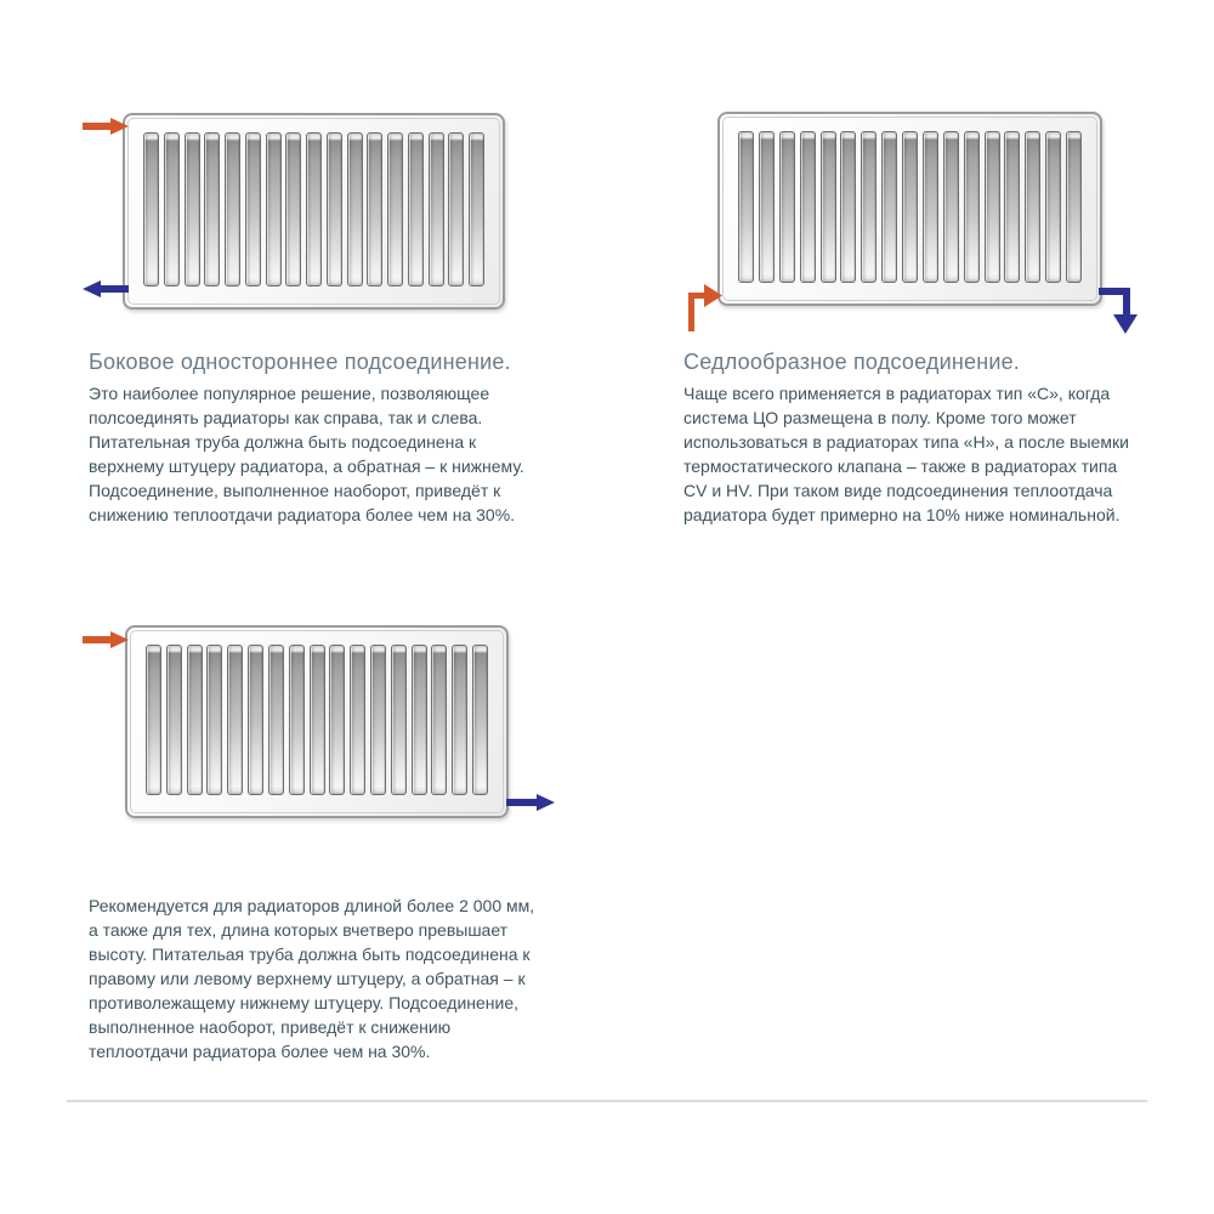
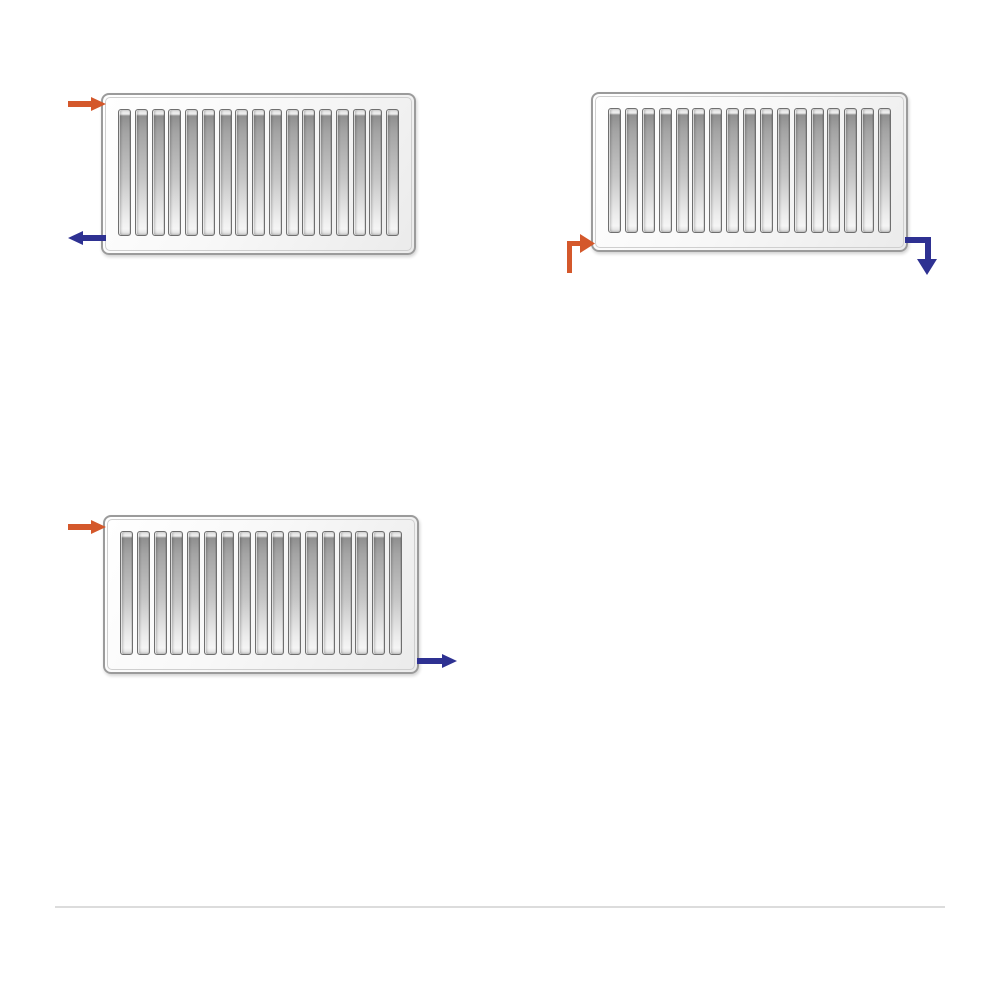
- Боковое одностороннее подсоединение.
- Это наиболее популярное решение, позволяющее полсоединять радиаторы как справа, так и слева. Питательная труба должна быть подсоединена к верхнему штуцеру радиатора, а обратная – к нижнему. Подсоединение, выполненное наоборот, приведёт к снижению теплоотдачи радиатора более чем на 30%.
- Седлообразное подсоединение.
- Чаще всего применяется в радиаторах тип «С», когда система ЦО размещена в полу. Кроме того может использоваться в радиаторах типа «Н», а после выемки термостатического клапана – также в радиаторах типа CV и HV. При таком виде подсоединения теплоотдача радиатора будет примерно на 10% ниже номинальной.
- Рекомендуется для радиаторов длиной более 2 000 мм, а также для тех, длина которых вчетверо превышает высоту. Питательая труба должна быть подсоединена к правому или левому верхнему штуцеру, а обратная – к противолежащему нижнему штуцеру. Подсоединение, выполненное наоборот, приведёт к снижению теплоотдачи радиатора более чем на 30%.
